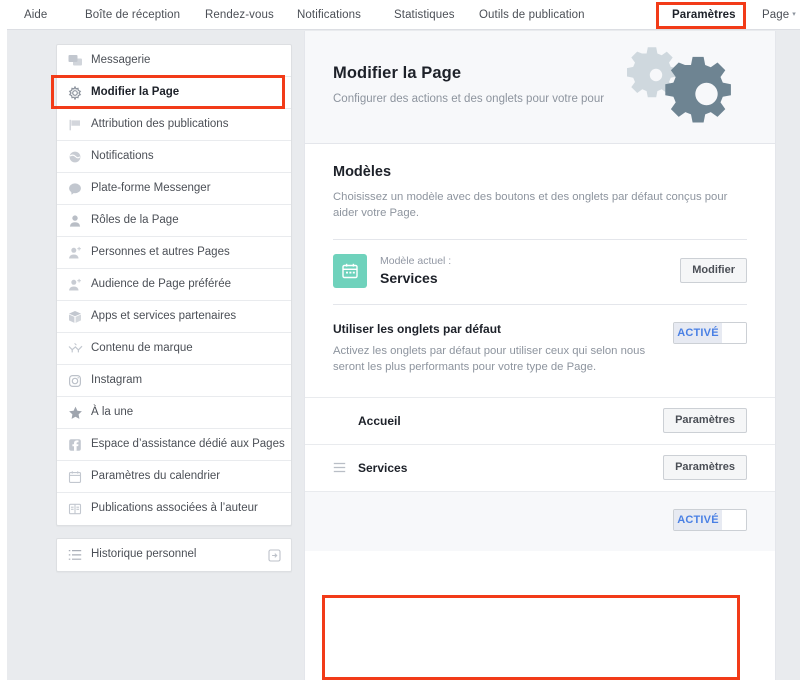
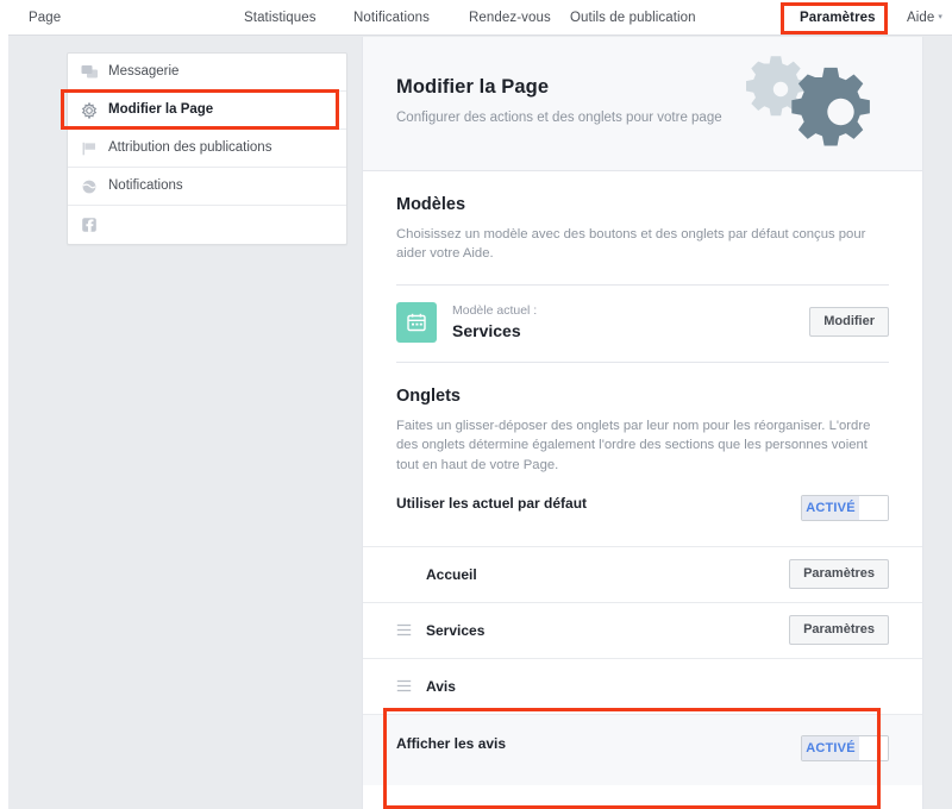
- Aide
+ Page
- Boîte de réception
- Rendez-vous
+ Statistiques
  Notifications
- Statistiques
+ Rendez-vous
  Outils de publication
  Paramètres
- Page
+ Aide
  Messagerie
  Modifier la Page
  Attribution des publications
  Notifications
- Plate-forme Messenger
- Rôles de la Page
- Personnes et autres Pages
- Audience de Page préférée
- Apps et services partenaires
- Contenu de marque
- Instagram
- À la une
- Espace d’assistance dédié aux Pages
- Paramètres du calendrier
- Publications associées à l’auteur
- Historique personnel
  Modifier la Page
- Configurer des actions et des onglets pour votre pour
+ Configurer des actions et des onglets pour votre page
  Modèles
- Choisissez un modèle avec des boutons et des onglets par défaut conçus pour aider votre Page.
+ Choisissez un modèle avec des boutons et des onglets par défaut conçus pour aider votre Aide.
  Modèle actuel :
  Services
  Modifier
+ Onglets
+ Faites un glisser-déposer des onglets par leur nom pour les réorganiser. L'ordre des onglets détermine également l'ordre des sections que les personnes voient tout en haut de votre Page.
- Utiliser les onglets par défaut
+ Utiliser les actuel par défaut
- Activez les onglets par défaut pour utiliser ceux qui selon nous seront les plus performants pour votre type de Page.
  ACTIVÉ
  Accueil
  Paramètres
  Services
  Paramètres
+ Avis
+ Afficher les avis
  ACTIVÉ
